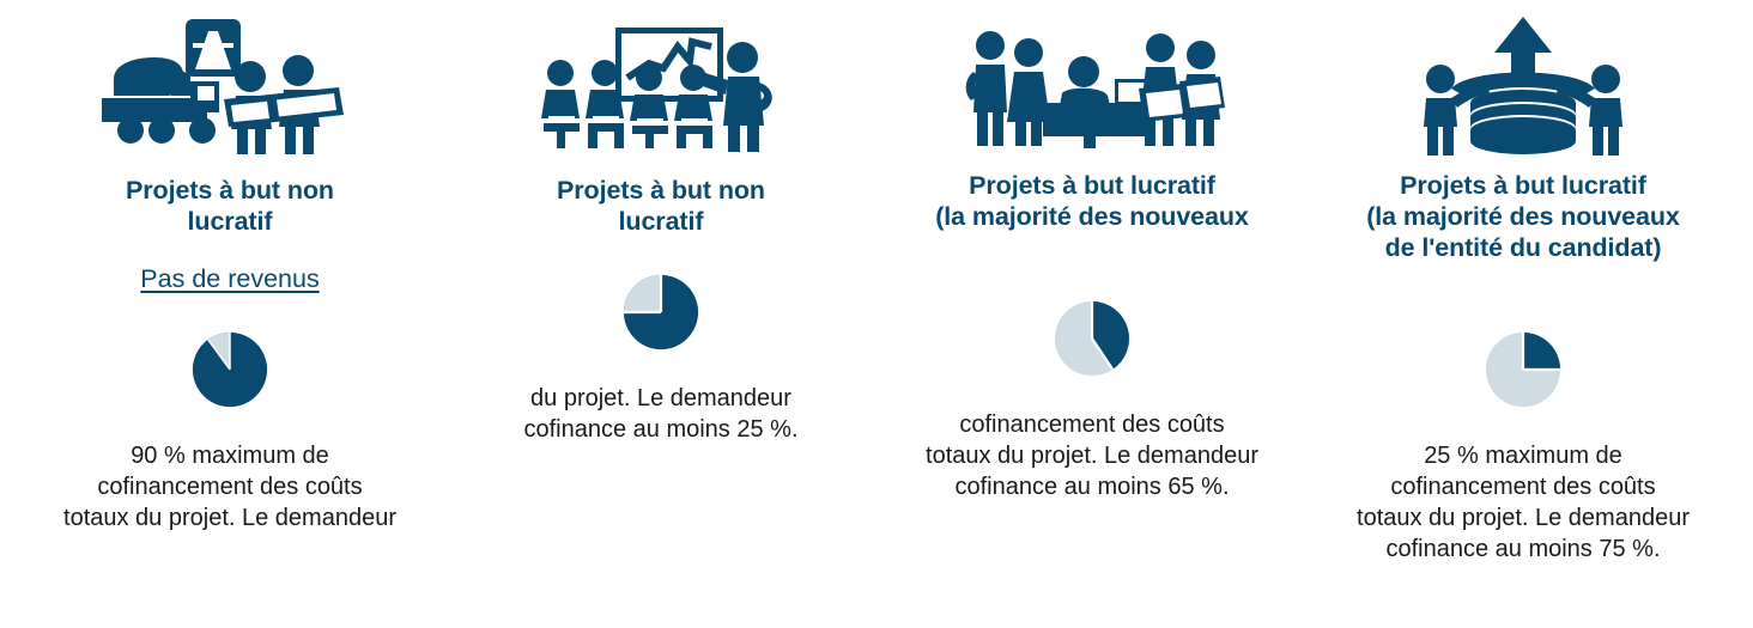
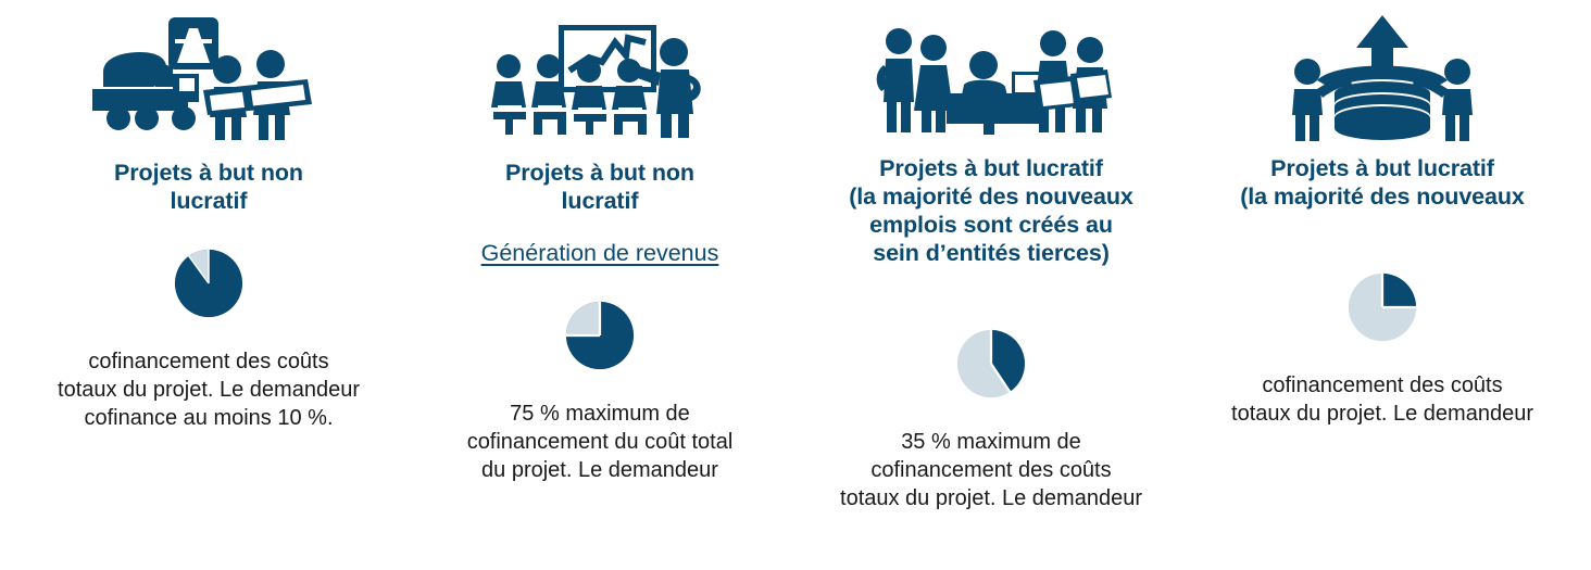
  Projets à but non
  lucratif
- Pas de revenus
- 90 % maximum de
  cofinancement des coûts
  totaux du projet. Le demandeur
+ cofinance au moins 10 %.
  Projets à but non
  lucratif
+ Génération de revenus
+ 75 % maximum de
+ cofinancement du coût total
  du projet. Le demandeur
- cofinance au moins 25 %.
  Projets à but lucratif
  (la majorité des nouveaux
+ emplois sont créés au
+ sein d’entités tierces)
+ 35 % maximum de
  cofinancement des coûts
  totaux du projet. Le demandeur
- cofinance au moins 65 %.
  Projets à but lucratif
  (la majorité des nouveaux
- de l'entité du candidat)
- 25 % maximum de
  cofinancement des coûts
  totaux du projet. Le demandeur
- cofinance au moins 75 %.
